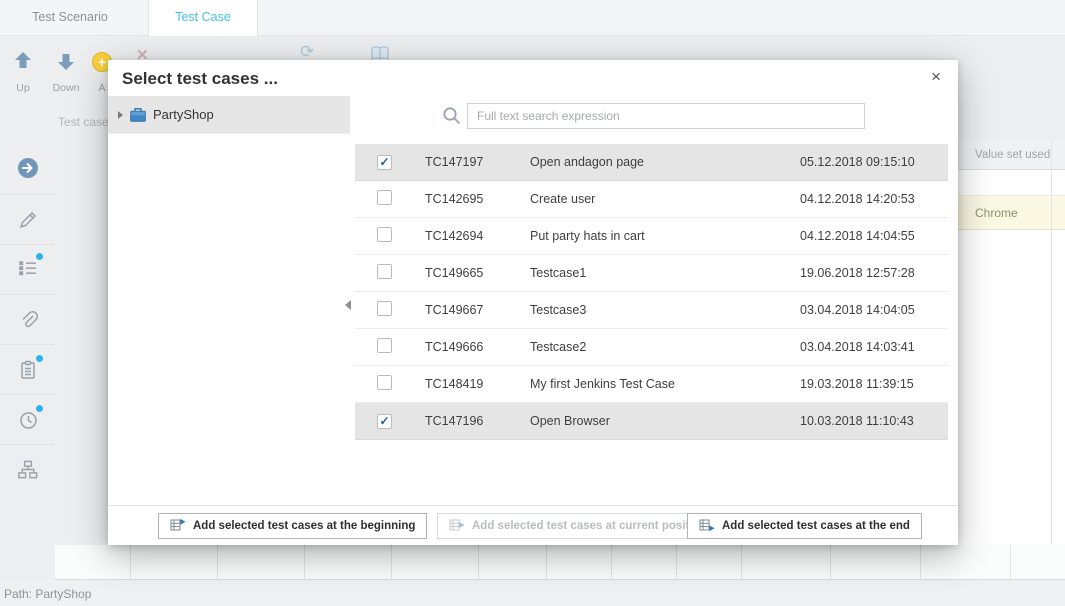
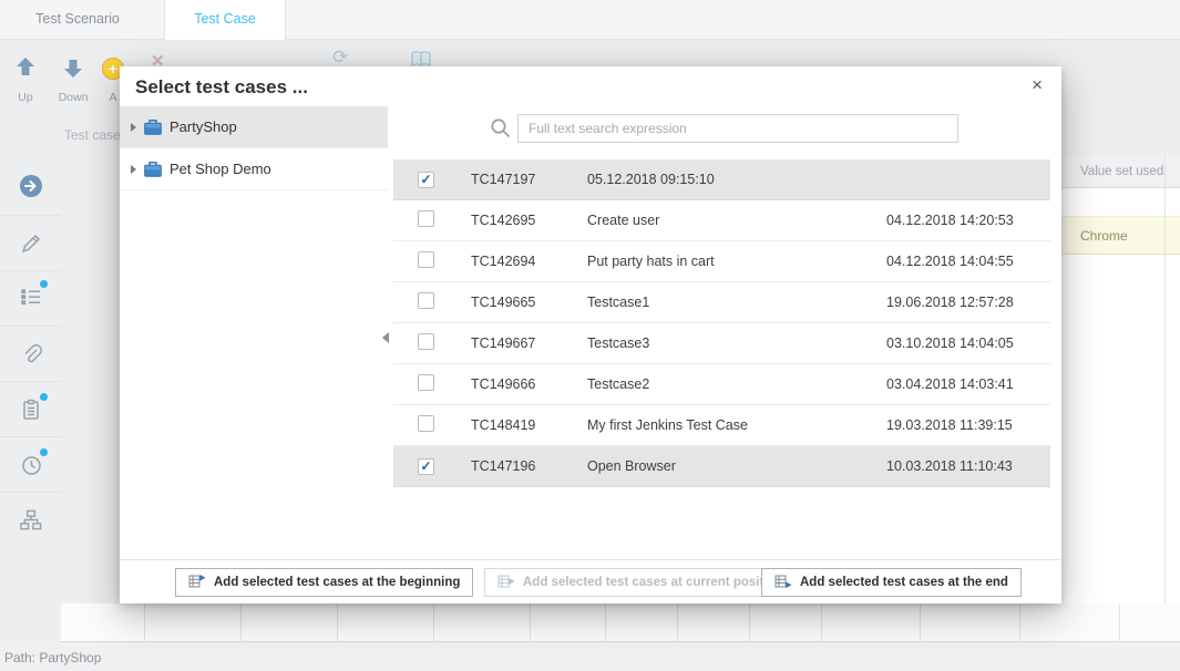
  Test Scenario
  Test Case
  Up
  Down
  +
  A
  ✕
  ⟳
  Test case
  Value set used
  Chrome
  Path: PartyShop
  Select test cases ...
  ×
  PartyShop
+ Pet Shop Demo
  Full text search expression
  TC147197
- Open andagon page
  05.12.2018 09:15:10
  TC142695
  Create user
  04.12.2018 14:20:53
  TC142694
  Put party hats in cart
  04.12.2018 14:04:55
  TC149665
  Testcase1
  19.06.2018 12:57:28
  TC149667
  Testcase3
- 03.04.2018 14:04:05
+ 03.10.2018 14:04:05
  TC149666
  Testcase2
  03.04.2018 14:03:41
  TC148419
  My first Jenkins Test Case
  19.03.2018 11:39:15
  TC147196
  Open Browser
  10.03.2018 11:10:43
  Add selected test cases at the beginning
  Add selected test cases at current posi
  Add selected test cases at the end
